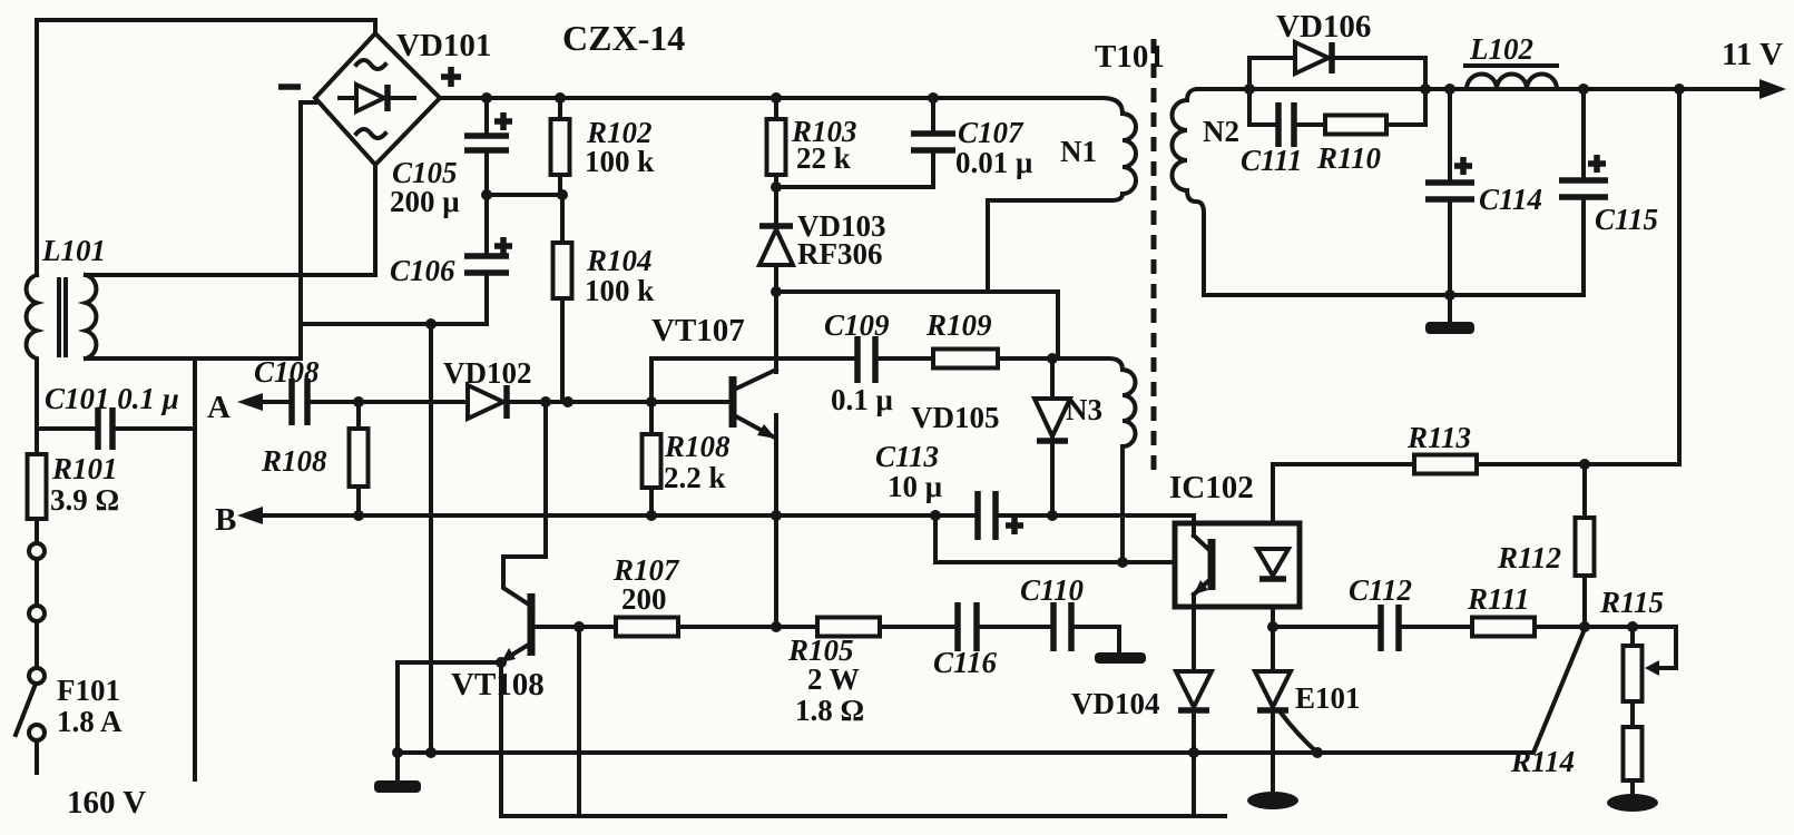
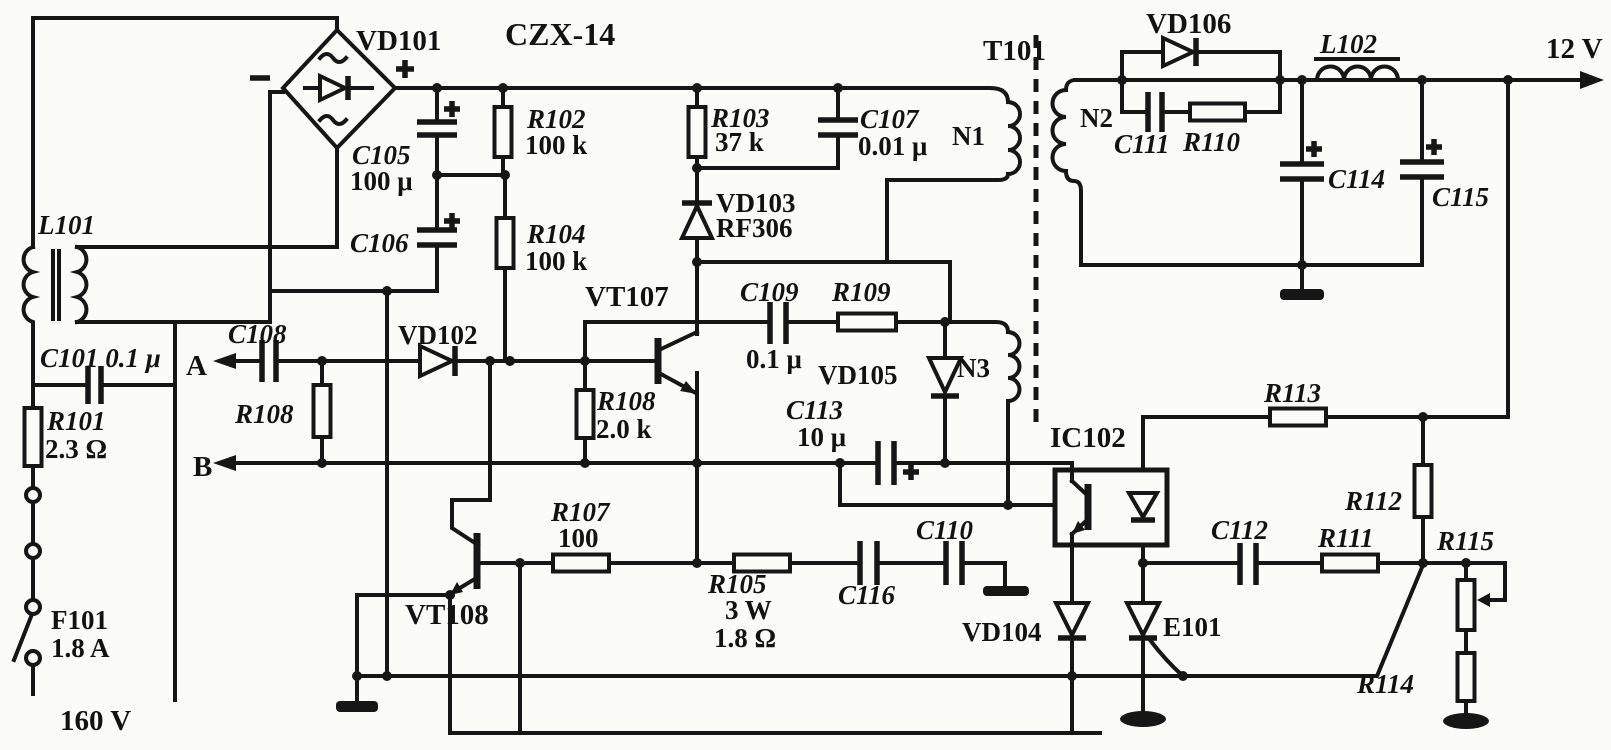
  CZX-14
  VD101
  L101
  C101 0.1 μ
  R101
- 3.9 Ω
+ 2.3 Ω
  F101
  1.8 A
  160 V
  C105
- 200 μ
+ 100 μ
  C106
  R102
  100 k
  R104
  100 k
  R103
- 22 k
+ 37 k
  VD103
  RF306
  C107
  0.01 μ
  N1
  A
  B
  C108
  VD102
  R108
  VT107
  R108
- 2.2 k
+ 2.0 k
  C109
  0.1 μ
  R109
  VD105
  N3
  C113
  10 μ
  VT108
  R107
- 200
+ 100
  R105
- 2 W
+ 3 W
  1.8 Ω
  C116
  C110
  T101
  N2
  VD106
  C111
  R110
  L102
- 11 V
+ 12 V
  C114
  C115
  IC102
  R113
  R112
  C112
  R111
  R115
  R114
  VD104
  E101
